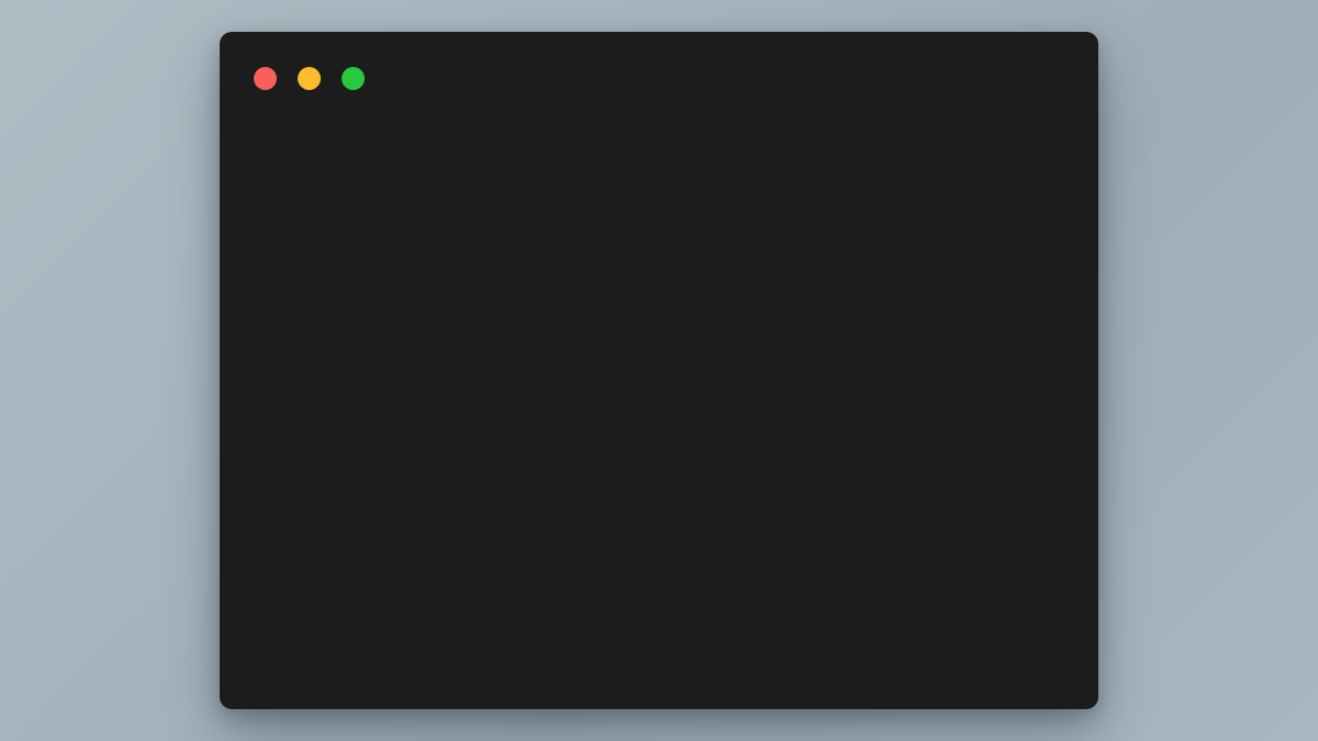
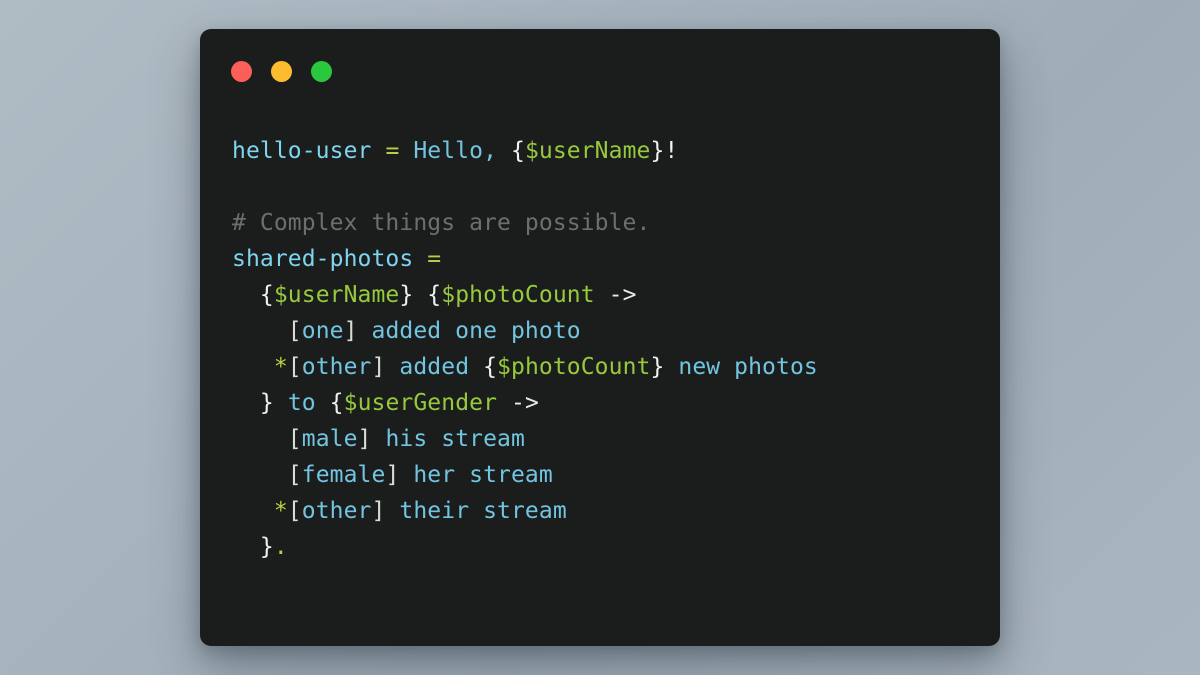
+ hello-user = Hello, {$userName}!
+ # Complex things are possible.
+ shared-photos =
+ {$userName} {$photoCount ->
+ [one] added one photo
+ *[other] added {$photoCount} new photos
+ } to {$userGender ->
+ [male] his stream
+ [female] her stream
+ *[other] their stream
+ }.
